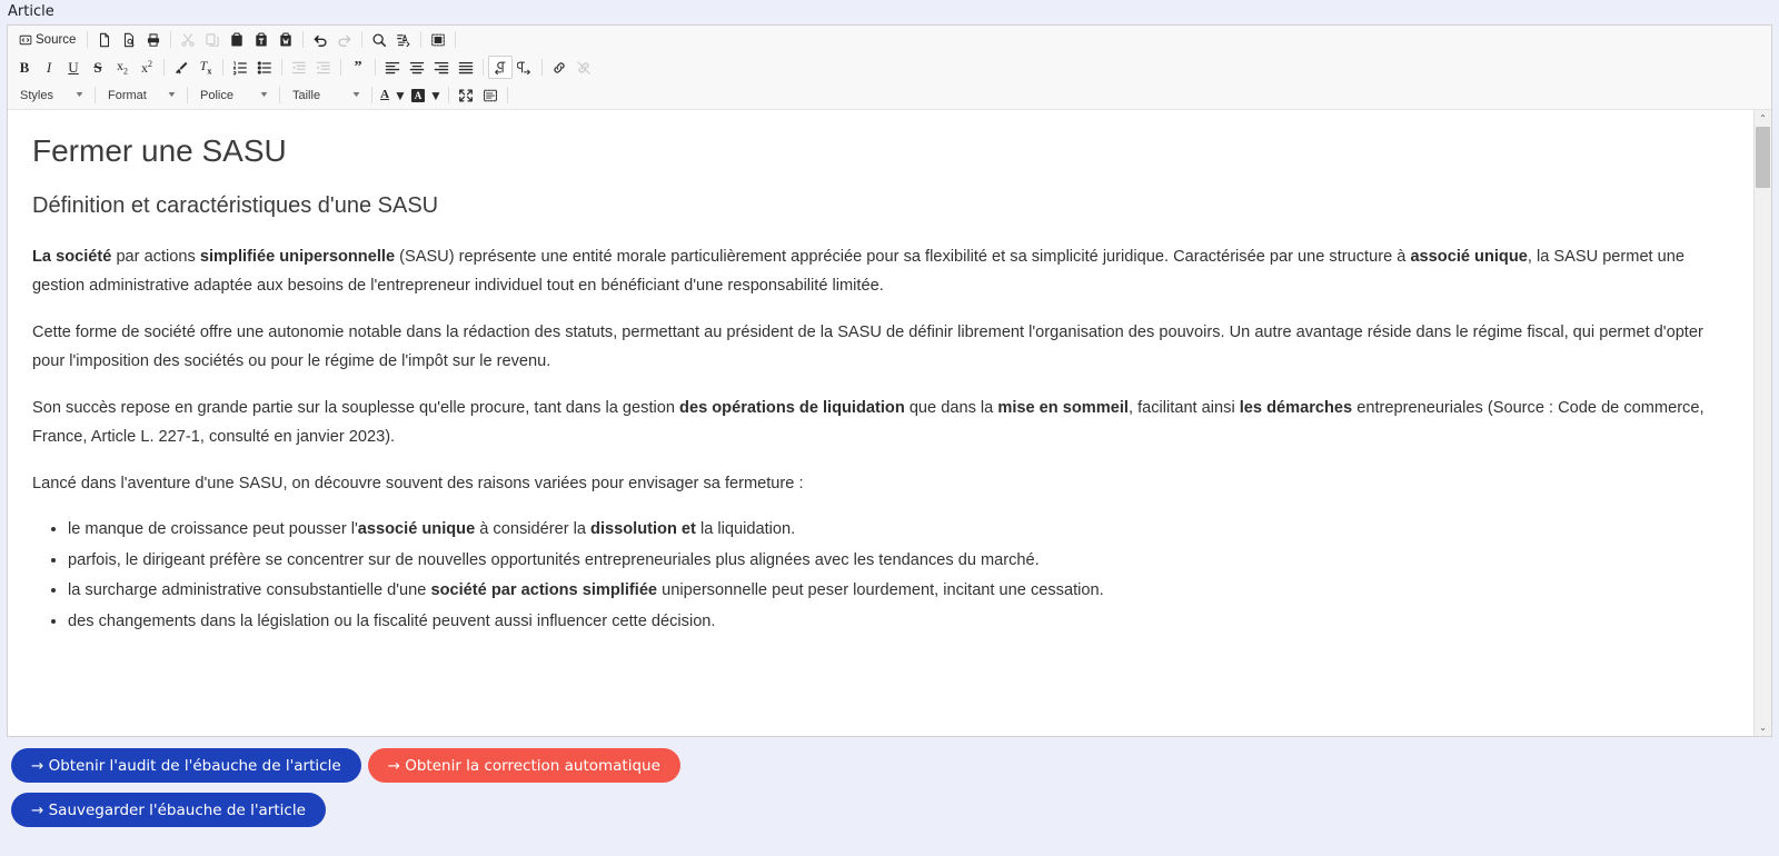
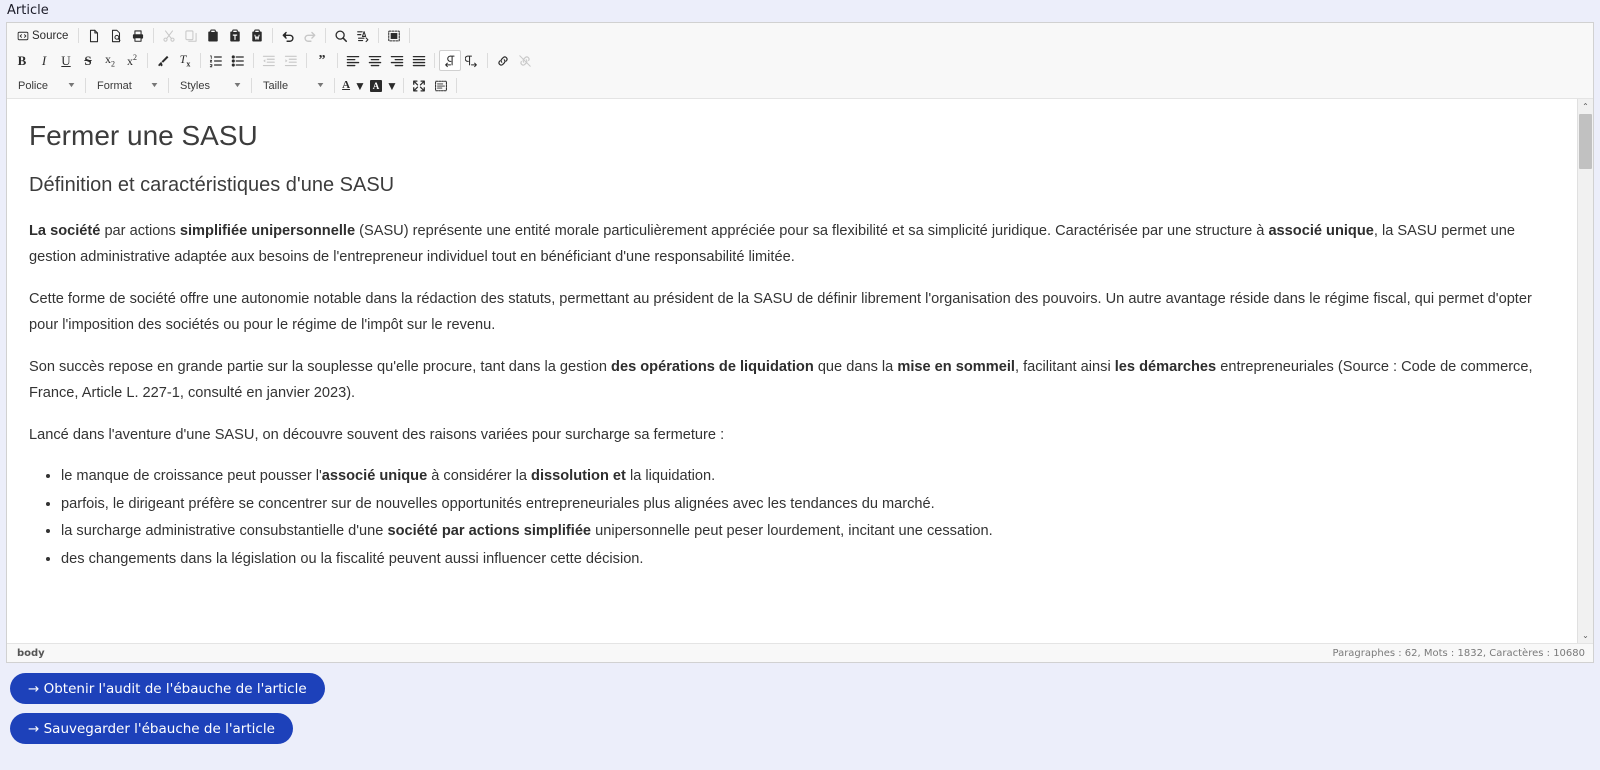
  Article
  Source
  B
  I
  U
  S
  x2
  x2
  Tx
  ”
- Styles
+ Police
  Format
- Police
+ Styles
  Taille
  A
  ▼
  A
  ▼
  Fermer une SASU
  Définition et caractéristiques d'une SASU
  La société par actions simplifiée unipersonnelle (SASU) représente une entité morale particulièrement appréciée pour sa flexibilité et sa simplicité juridique. Caractérisée par une structure à associé unique, la SASU permet une gestion administrative adaptée aux besoins de l'entrepreneur individuel tout en bénéficiant d'une responsabilité limitée.
  Cette forme de société offre une autonomie notable dans la rédaction des statuts, permettant au président de la SASU de définir librement l'organisation des pouvoirs. Un autre avantage réside dans le régime fiscal, qui permet d'opter pour l'imposition des sociétés ou pour le régime de l'impôt sur le revenu.
  Son succès repose en grande partie sur la souplesse qu'elle procure, tant dans la gestion des opérations de liquidation que dans la mise en sommeil, facilitant ainsi les démarches entrepreneuriales (Source : Code de commerce, France, Article L. 227-1, consulté en janvier 2023).
- Lancé dans l'aventure d'une SASU, on découvre souvent des raisons variées pour envisager sa fermeture :
+ Lancé dans l'aventure d'une SASU, on découvre souvent des raisons variées pour surcharge sa fermeture :
  le manque de croissance peut pousser l'associé unique à considérer la dissolution et la liquidation.
  parfois, le dirigeant préfère se concentrer sur de nouvelles opportunités entrepreneuriales plus alignées avec les tendances du marché.
  la surcharge administrative consubstantielle d'une société par actions simplifiée unipersonnelle peut peser lourdement, incitant une cessation.
  des changements dans la législation ou la fiscalité peuvent aussi influencer cette décision.
  ⌃
  ⌄
+ body
+ Paragraphes : 62, Mots : 1832, Caractères : 10680
  → Obtenir l'audit de l'ébauche de l'article
- → Obtenir la correction automatique
  → Sauvegarder l'ébauche de l'article
